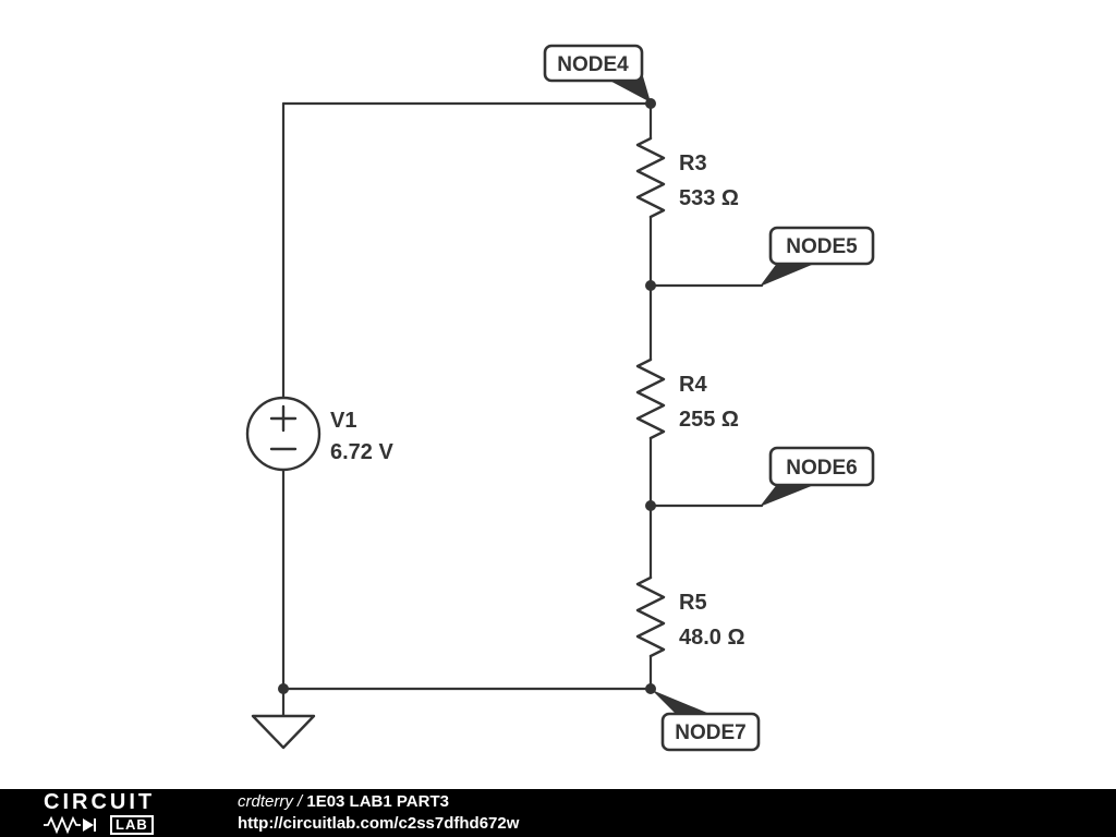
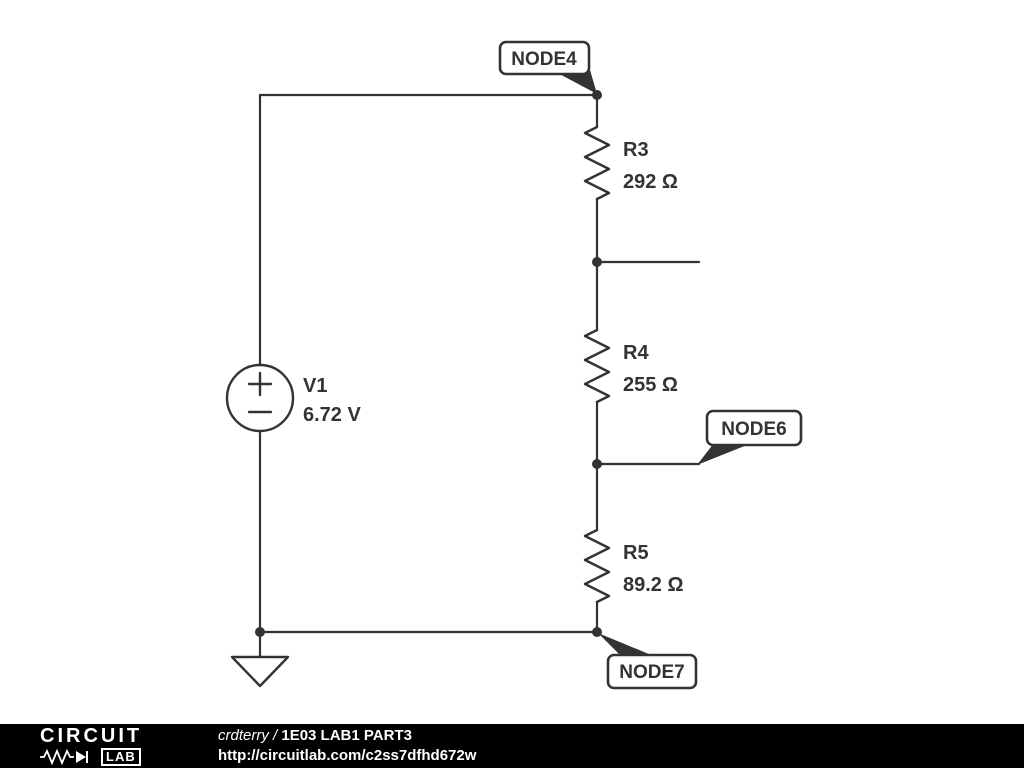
  R3
- 533 Ω
+ 292 Ω
  R4
  255 Ω
  R5
- 48.0 Ω
+ 89.2 Ω
  V1
  6.72 V
  NODE4
- NODE5
  NODE6
  NODE7
  CIRCUIT
  LAB
  crdterry / 1E03 LAB1 PART3
  http://circuitlab.com/c2ss7dfhd672w
